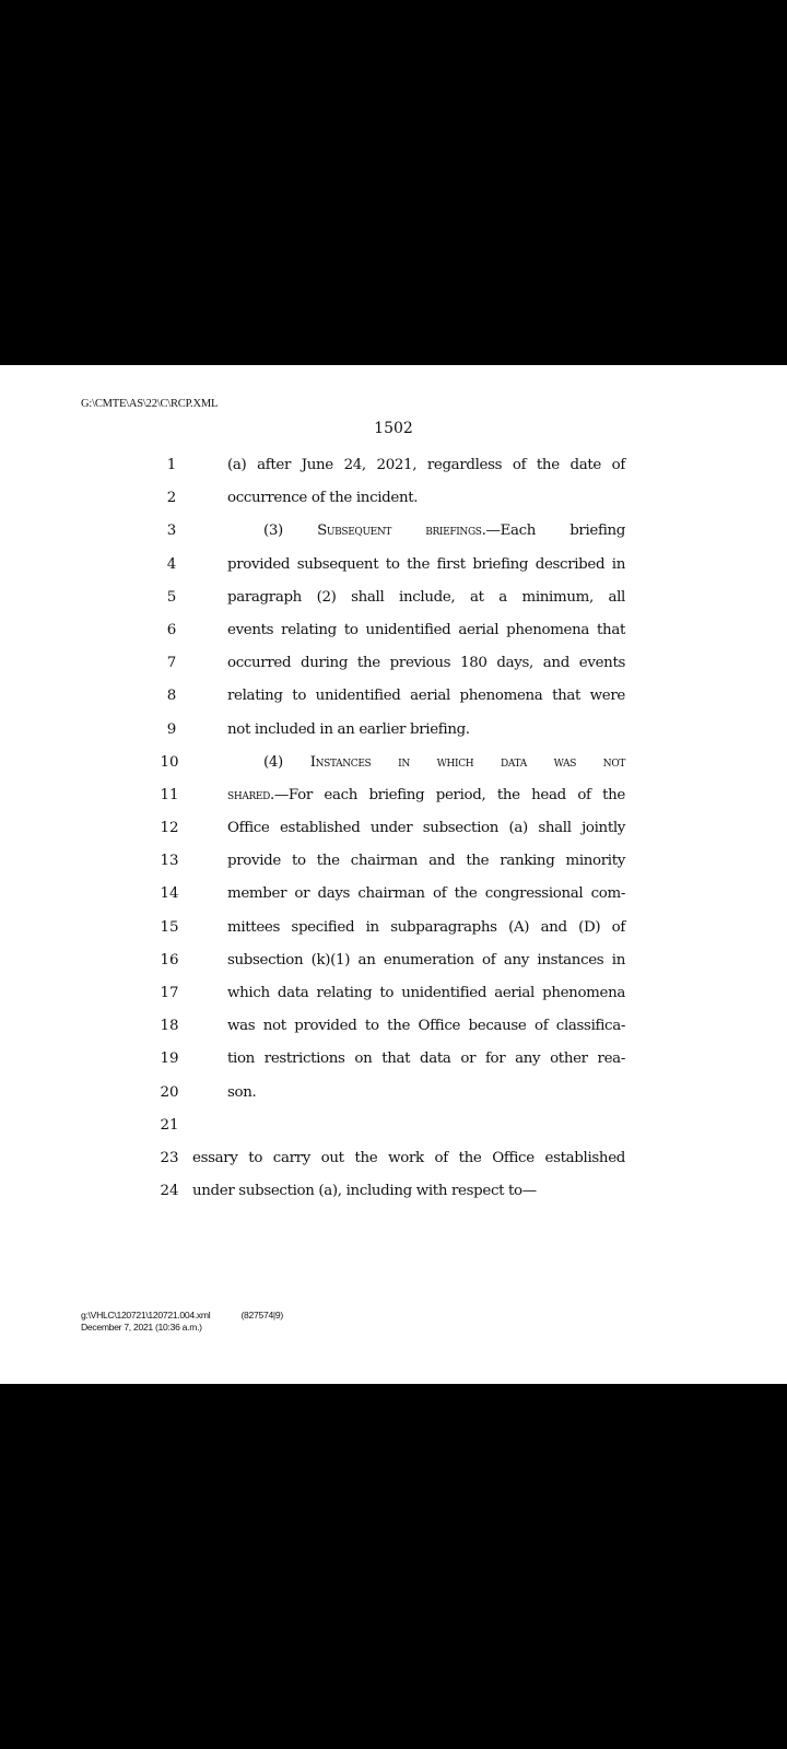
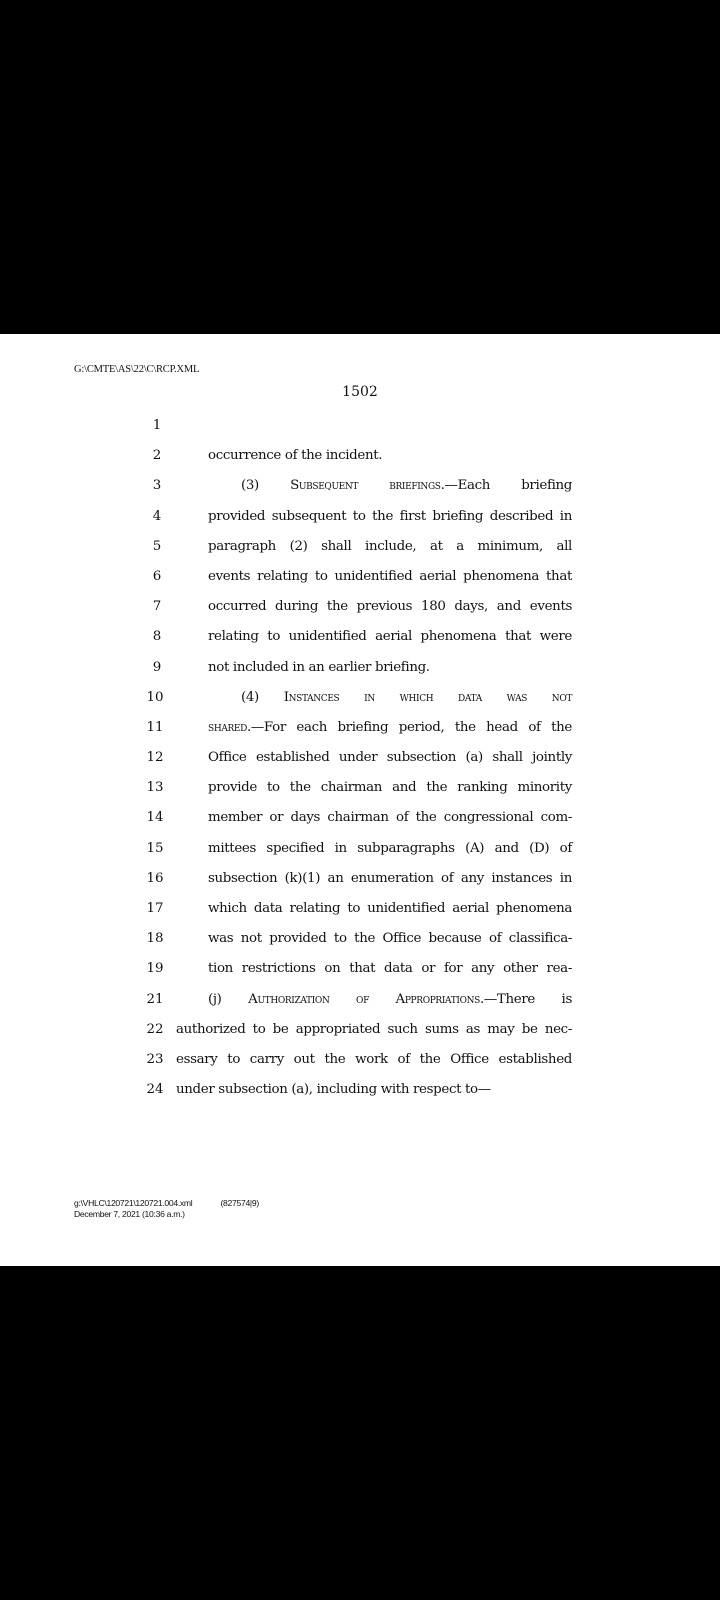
  G:\CMTE\AS\22\C\RCP.XML
  1502
  1
- (a) after June 24, 2021, regardless of the date of
  2
  occurrence of the incident.
  3
  (3) Subsequent briefings.—Each briefing
  4
  provided subsequent to the first briefing described in
  5
  paragraph (2) shall include, at a minimum, all
  6
  events relating to unidentified aerial phenomena that
  7
  occurred during the previous 180 days, and events
  8
  relating to unidentified aerial phenomena that were
  9
  not included in an earlier briefing.
  10
  (4) Instances in which data was not
  11
  shared.—For each briefing period, the head of the
  12
  Office established under subsection (a) shall jointly
  13
  provide to the chairman and the ranking minority
  14
  member or days chairman of the congressional com-
  15
  mittees specified in subparagraphs (A) and (D) of
  16
  subsection (k)(1) an enumeration of any instances in
  17
  which data relating to unidentified aerial phenomena
  18
  was not provided to the Office because of classifica-
  19
  tion restrictions on that data or for any other rea-
- 20
- son.
  21
+ (j) Authorization of Appropriations.—There is
+ 22
+ authorized to be appropriated such sums as may be nec-
  23
  essary to carry out the work of the Office established
  24
  under subsection (a), including with respect to—
  g:\VHLC\120721\120721.004.xml (827574|9)
  December 7, 2021 (10:36 a.m.)
